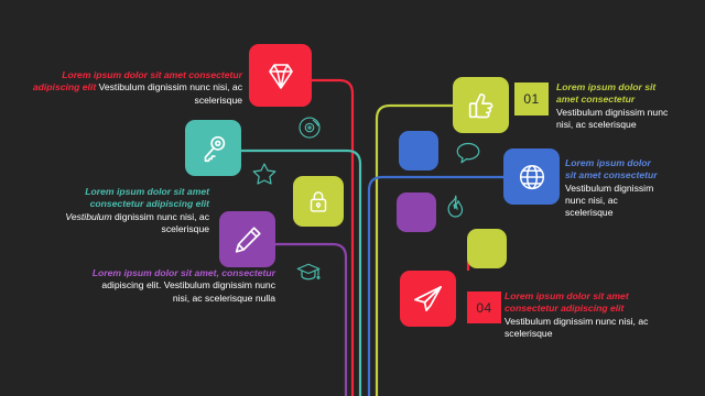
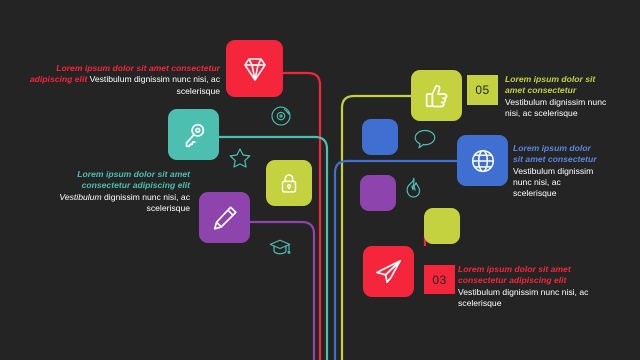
- 01
+ 05
- 04
+ 03
  Lorem ipsum dolor sit amet consectetur adipiscing elit Vestibulum dignissim nunc nisi, ac scelerisque
  Lorem ipsum dolor sit amet consectetur adipiscing elit Vestibulum dignissim nunc nisi, ac scelerisque
- Lorem ipsum dolor sit amet, consectetur adipiscing elit. Vestibulum dignissim nunc nisi, ac scelerisque nulla
  Lorem ipsum dolor sit amet consectetur Vestibulum dignissim nunc nisi, ac scelerisque
  Lorem ipsum dolor sit amet consectetur Vestibulum dignissim nunc nisi, ac scelerisque
  Lorem ipsum dolor sit amet consectetur adipiscing elit Vestibulum dignissim nunc nisi, ac scelerisque
